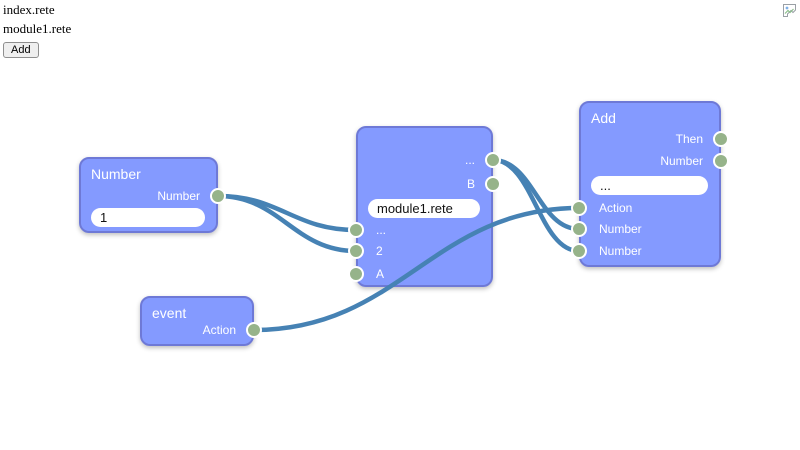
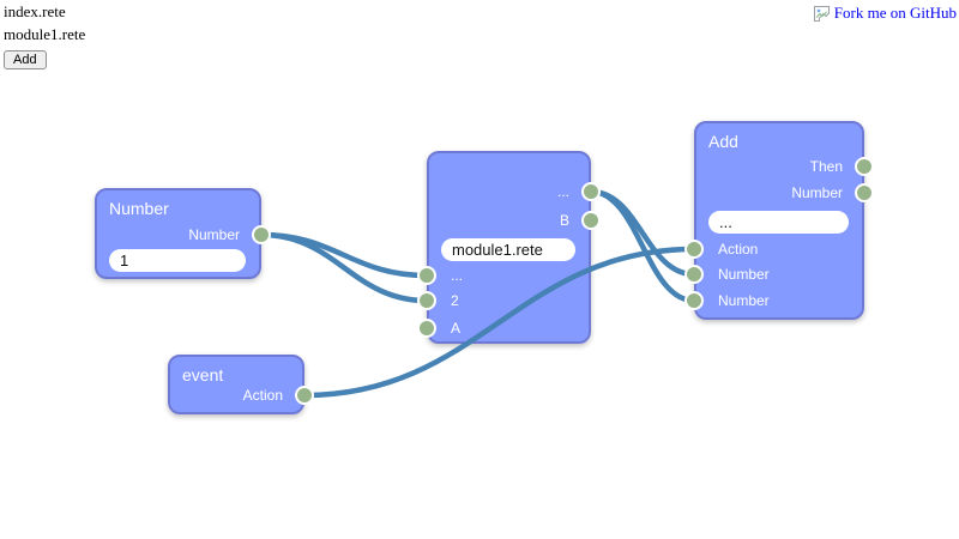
  Number
  Number
  1
  ...
  B
  ...
  2
  A
  module1.rete
  Add
  Then
  Number
  Action
  Number
  Number
  ...
  event
  Action
  index.rete
  module1.rete
  Add
+ Fork me on GitHub
